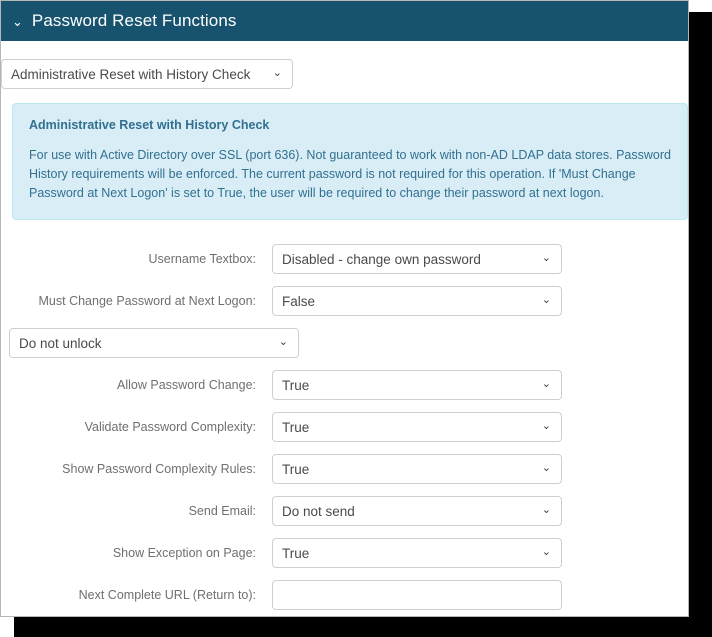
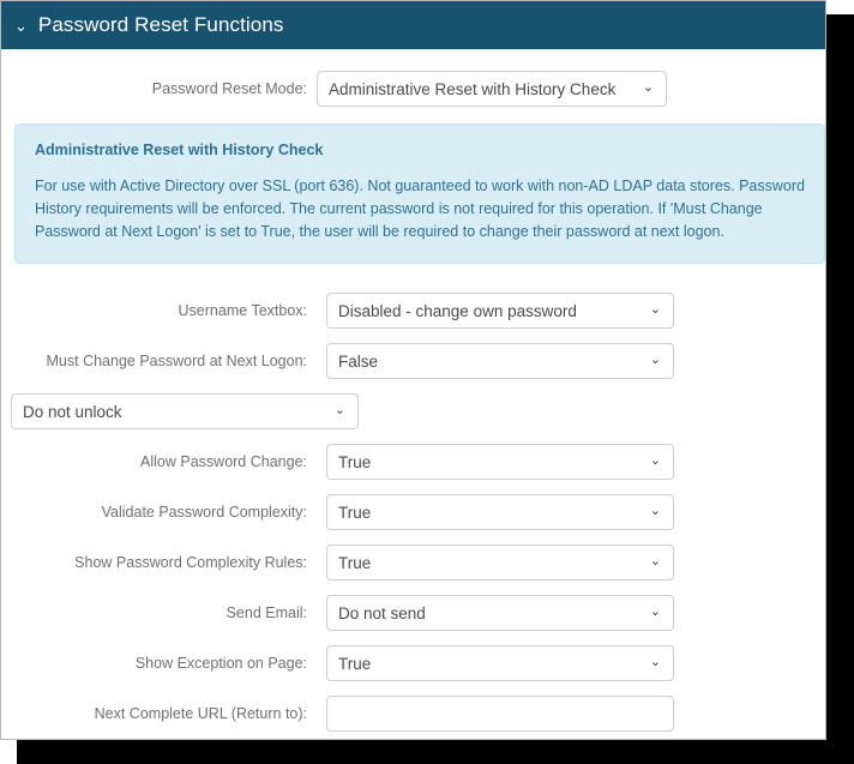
  ⌄
  Password Reset Functions
+ Password Reset Mode:
  Administrative Reset with History Check
  ⌄
  Administrative Reset with History Check
  For use with Active Directory over SSL (port 636). Not guaranteed to work with non-AD LDAP data stores. Password History requirements will be enforced. The current password is not required for this operation. If 'Must Change Password at Next Logon' is set to True, the user will be required to change their password at next logon.
  Username Textbox:
  Disabled - change own password
  ⌄
  Must Change Password at Next Logon:
  False
  ⌄
  Do not unlock
  ⌄
  Allow Password Change:
  True
  ⌄
  Validate Password Complexity:
  True
  ⌄
  Show Password Complexity Rules:
  True
  ⌄
  Send Email:
  Do not send
  ⌄
  Show Exception on Page:
  True
  ⌄
  Next Complete URL (Return to):
